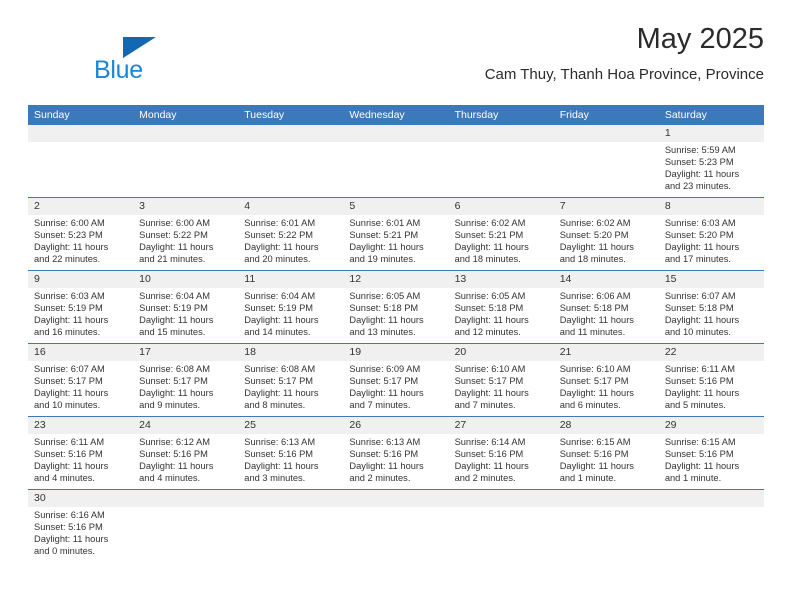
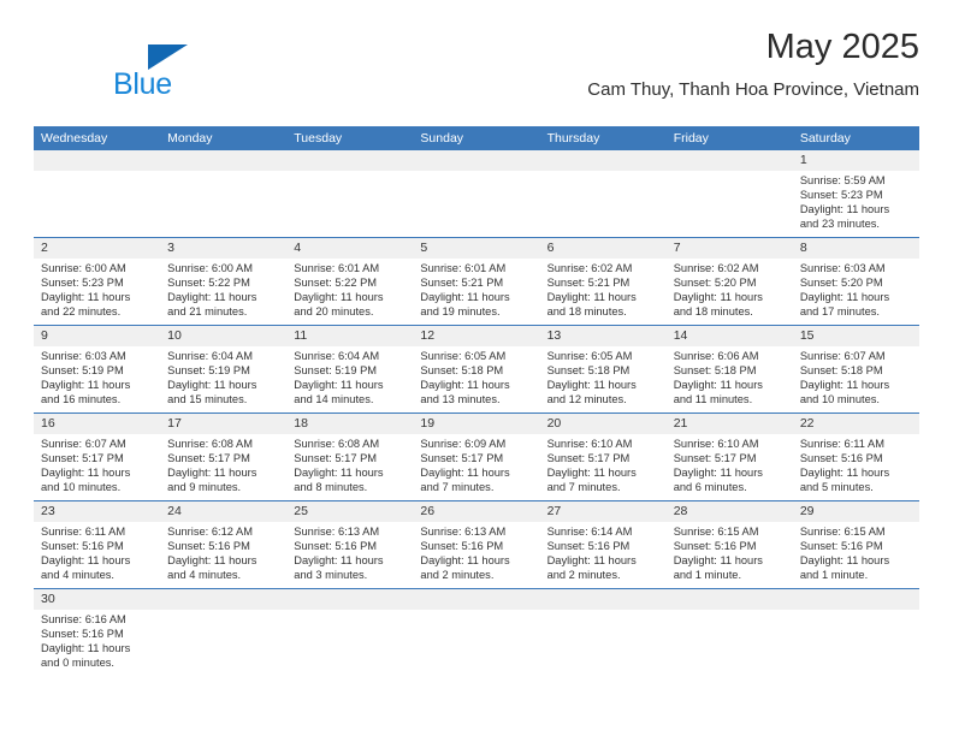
  Blue
  May 2025
- Cam Thuy, Thanh Hoa Province, Province
+ Cam Thuy, Thanh Hoa Province, Vietnam
- Sunday
+ Wednesday
  Monday
  Tuesday
- Wednesday
+ Sunday
  Thursday
  Friday
  Saturday
  1
  Sunrise: 5:59 AM
  Sunset: 5:23 PM
  Daylight: 11 hours
  and 23 minutes.
  2
  Sunrise: 6:00 AM
  Sunset: 5:23 PM
  Daylight: 11 hours
  and 22 minutes.
  3
  Sunrise: 6:00 AM
  Sunset: 5:22 PM
  Daylight: 11 hours
  and 21 minutes.
  4
  Sunrise: 6:01 AM
  Sunset: 5:22 PM
  Daylight: 11 hours
  and 20 minutes.
  5
  Sunrise: 6:01 AM
  Sunset: 5:21 PM
  Daylight: 11 hours
  and 19 minutes.
  6
  Sunrise: 6:02 AM
  Sunset: 5:21 PM
  Daylight: 11 hours
  and 18 minutes.
  7
  Sunrise: 6:02 AM
  Sunset: 5:20 PM
  Daylight: 11 hours
  and 18 minutes.
  8
  Sunrise: 6:03 AM
  Sunset: 5:20 PM
  Daylight: 11 hours
  and 17 minutes.
  9
  Sunrise: 6:03 AM
  Sunset: 5:19 PM
  Daylight: 11 hours
  and 16 minutes.
  10
  Sunrise: 6:04 AM
  Sunset: 5:19 PM
  Daylight: 11 hours
  and 15 minutes.
  11
  Sunrise: 6:04 AM
  Sunset: 5:19 PM
  Daylight: 11 hours
  and 14 minutes.
  12
  Sunrise: 6:05 AM
  Sunset: 5:18 PM
  Daylight: 11 hours
  and 13 minutes.
  13
  Sunrise: 6:05 AM
  Sunset: 5:18 PM
  Daylight: 11 hours
  and 12 minutes.
  14
  Sunrise: 6:06 AM
  Sunset: 5:18 PM
  Daylight: 11 hours
  and 11 minutes.
  15
  Sunrise: 6:07 AM
  Sunset: 5:18 PM
  Daylight: 11 hours
  and 10 minutes.
  16
  Sunrise: 6:07 AM
  Sunset: 5:17 PM
  Daylight: 11 hours
  and 10 minutes.
  17
  Sunrise: 6:08 AM
  Sunset: 5:17 PM
  Daylight: 11 hours
  and 9 minutes.
  18
  Sunrise: 6:08 AM
  Sunset: 5:17 PM
  Daylight: 11 hours
  and 8 minutes.
  19
  Sunrise: 6:09 AM
  Sunset: 5:17 PM
  Daylight: 11 hours
  and 7 minutes.
  20
  Sunrise: 6:10 AM
  Sunset: 5:17 PM
  Daylight: 11 hours
  and 7 minutes.
  21
  Sunrise: 6:10 AM
  Sunset: 5:17 PM
  Daylight: 11 hours
  and 6 minutes.
  22
  Sunrise: 6:11 AM
  Sunset: 5:16 PM
  Daylight: 11 hours
  and 5 minutes.
  23
  Sunrise: 6:11 AM
  Sunset: 5:16 PM
  Daylight: 11 hours
  and 4 minutes.
  24
  Sunrise: 6:12 AM
  Sunset: 5:16 PM
  Daylight: 11 hours
  and 4 minutes.
  25
  Sunrise: 6:13 AM
  Sunset: 5:16 PM
  Daylight: 11 hours
  and 3 minutes.
  26
  Sunrise: 6:13 AM
  Sunset: 5:16 PM
  Daylight: 11 hours
  and 2 minutes.
  27
  Sunrise: 6:14 AM
  Sunset: 5:16 PM
  Daylight: 11 hours
  and 2 minutes.
  28
  Sunrise: 6:15 AM
  Sunset: 5:16 PM
  Daylight: 11 hours
  and 1 minute.
  29
  Sunrise: 6:15 AM
  Sunset: 5:16 PM
  Daylight: 11 hours
  and 1 minute.
  30
  Sunrise: 6:16 AM
  Sunset: 5:16 PM
  Daylight: 11 hours
  and 0 minutes.
